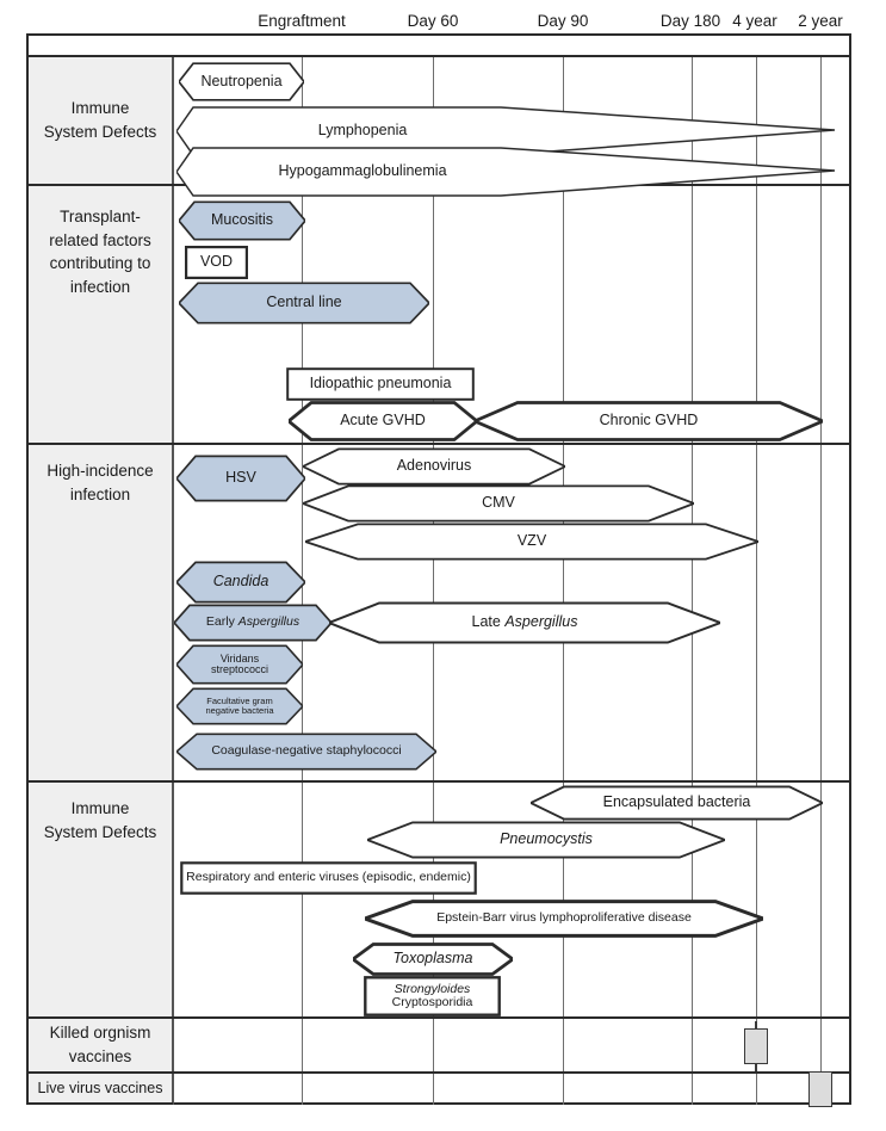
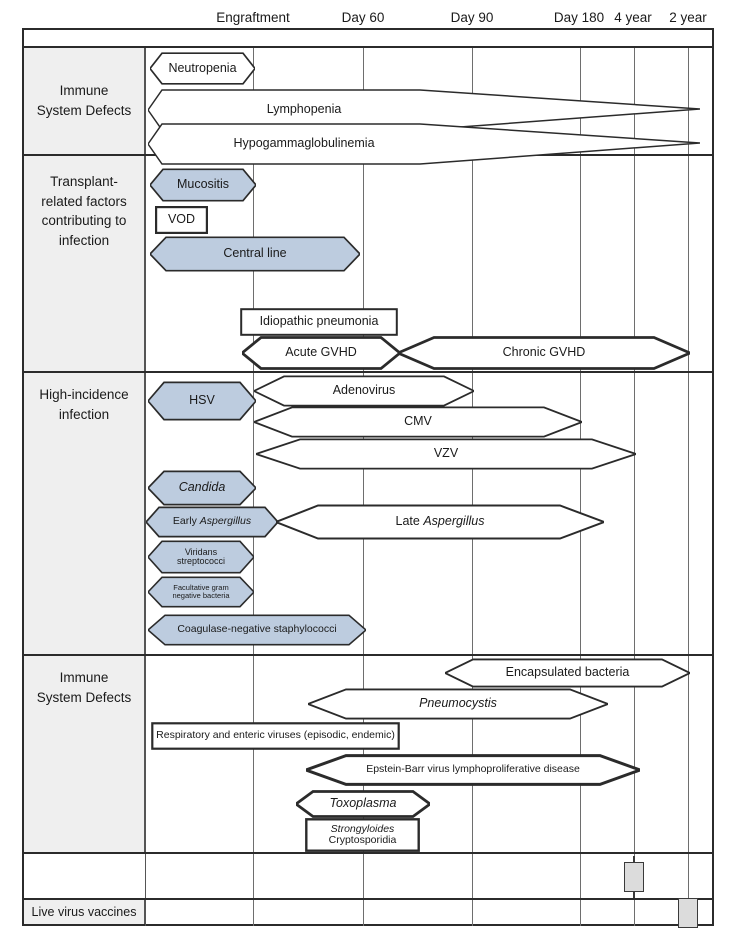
  Engraftment
  Day 60
  Day 90
  Day 180
  4 year
  2 year
  Immune
  System Defects
  Transplant-
  related factors
  contributing to
  infection
  High-incidence
  infection
  Immune
  System Defects
- Killed orgnism
- vaccines
  Live virus vaccines
  Neutropenia
  Lymphopenia
  Hypogammaglobulinemia
  Mucositis
  VOD
  Central line
  Idiopathic pneumonia
  Acute GVHD
  Chronic GVHD
  HSV
  Adenovirus
  CMV
  VZV
  Candida
  Early Aspergillus
  Late Aspergillus
  Viridans
  streptococci
  Facultative gram
  negative bacteria
  Coagulase-negative staphylococci
  Encapsulated bacteria
  Pneumocystis
  Respiratory and enteric viruses (episodic, endemic)
  Epstein-Barr virus lymphoproliferative disease
  Toxoplasma
  Strongyloides
  Cryptosporidia
